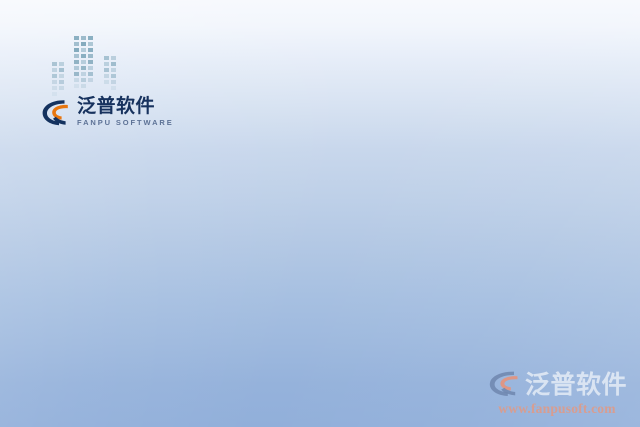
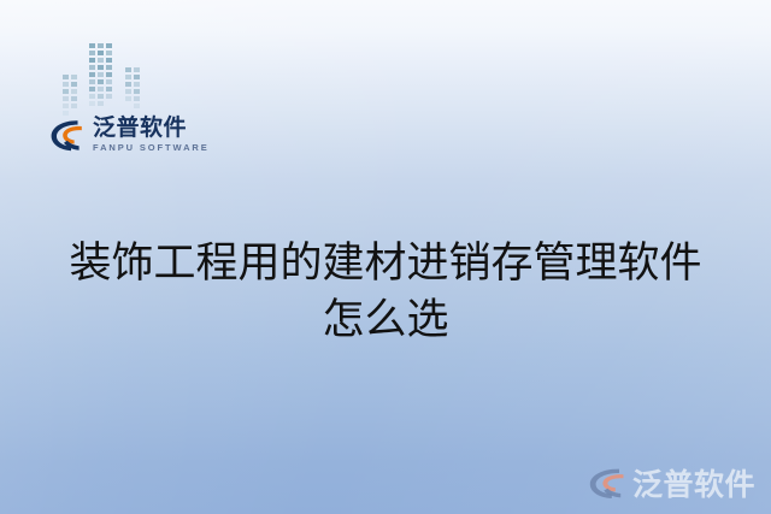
  泛普软件
  FANPU SOFTWARE
+ 装饰工程用的建材进销存管理软件
+ 怎么选
  泛普软件
- www.fanpusoft.com
